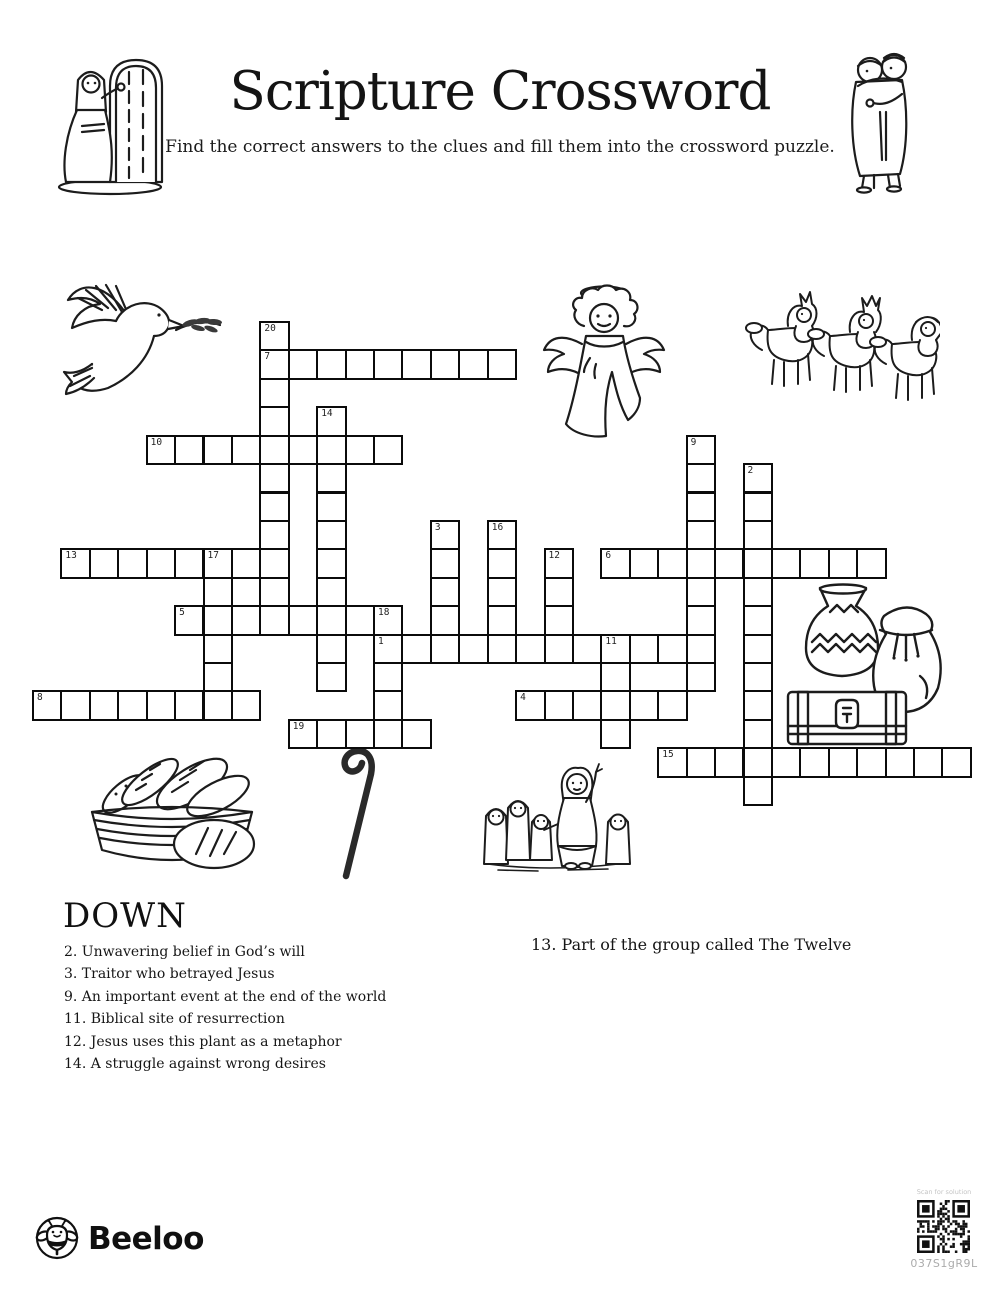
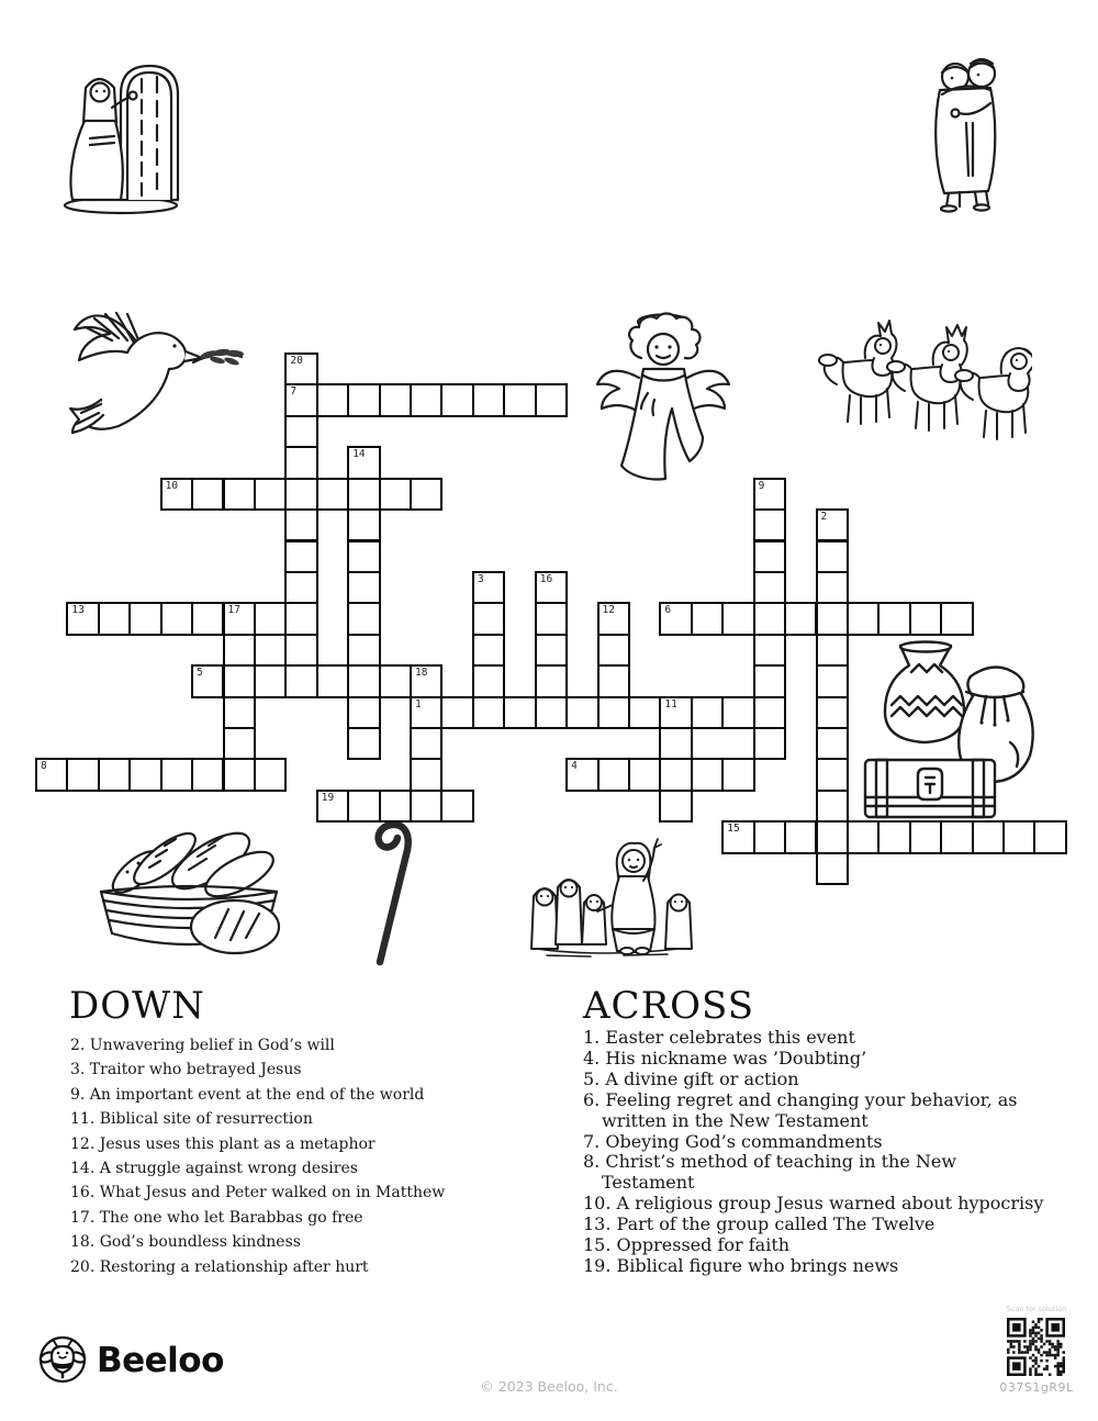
- Scripture Crossword
- Find the correct answers to the clues and fill them into the crossword puzzle.
  20
  7
  14
  10
  9
  2
  3
  16
  13
  17
  12
  6
  5
  18
  1
  11
  8
  4
  19
  15
  DOWN
  2. Unwavering belief in God’s will
  3. Traitor who betrayed Jesus
  9. An important event at the end of the world
  11. Biblical site of resurrection
  12. Jesus uses this plant as a metaphor
  14. A struggle against wrong desires
+ 16. What Jesus and Peter walked on in Matthew
+ 17. The one who let Barabbas go free
+ 18. God’s boundless kindness
+ 20. Restoring a relationship after hurt
+ ACROSS
+ 1. Easter celebrates this event
+ 4. His nickname was ’Doubting’
+ 5. A divine gift or action
+ 6. Feeling regret and changing your behavior, as
+ written in the New Testament
+ 7. Obeying God’s commandments
+ 8. Christ’s method of teaching in the New
+ Testament
+ 10. A religious group Jesus warned about hypocrisy
  13. Part of the group called The Twelve
+ 15. Oppressed for faith
+ 19. Biblical figure who brings news
  Beeloo
+ © 2023 Beeloo, Inc.
  Scan for solution
  037S1gR9L
